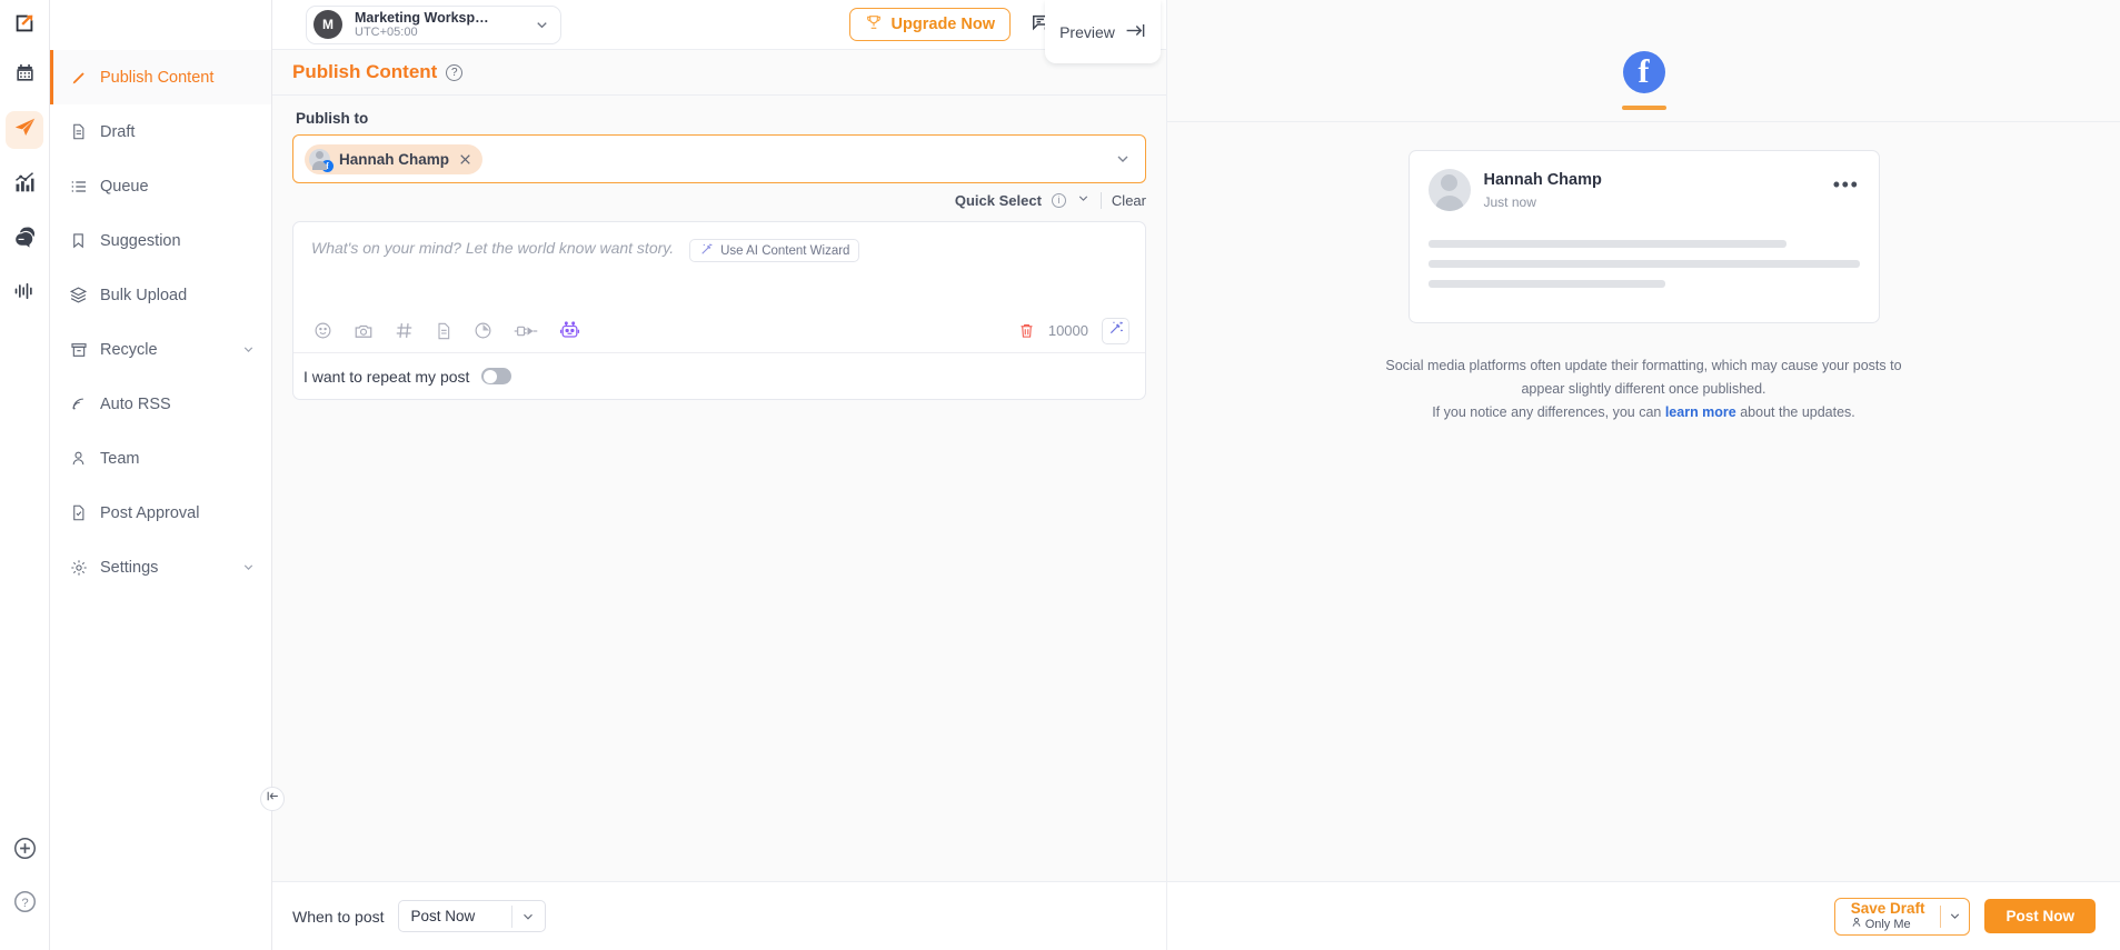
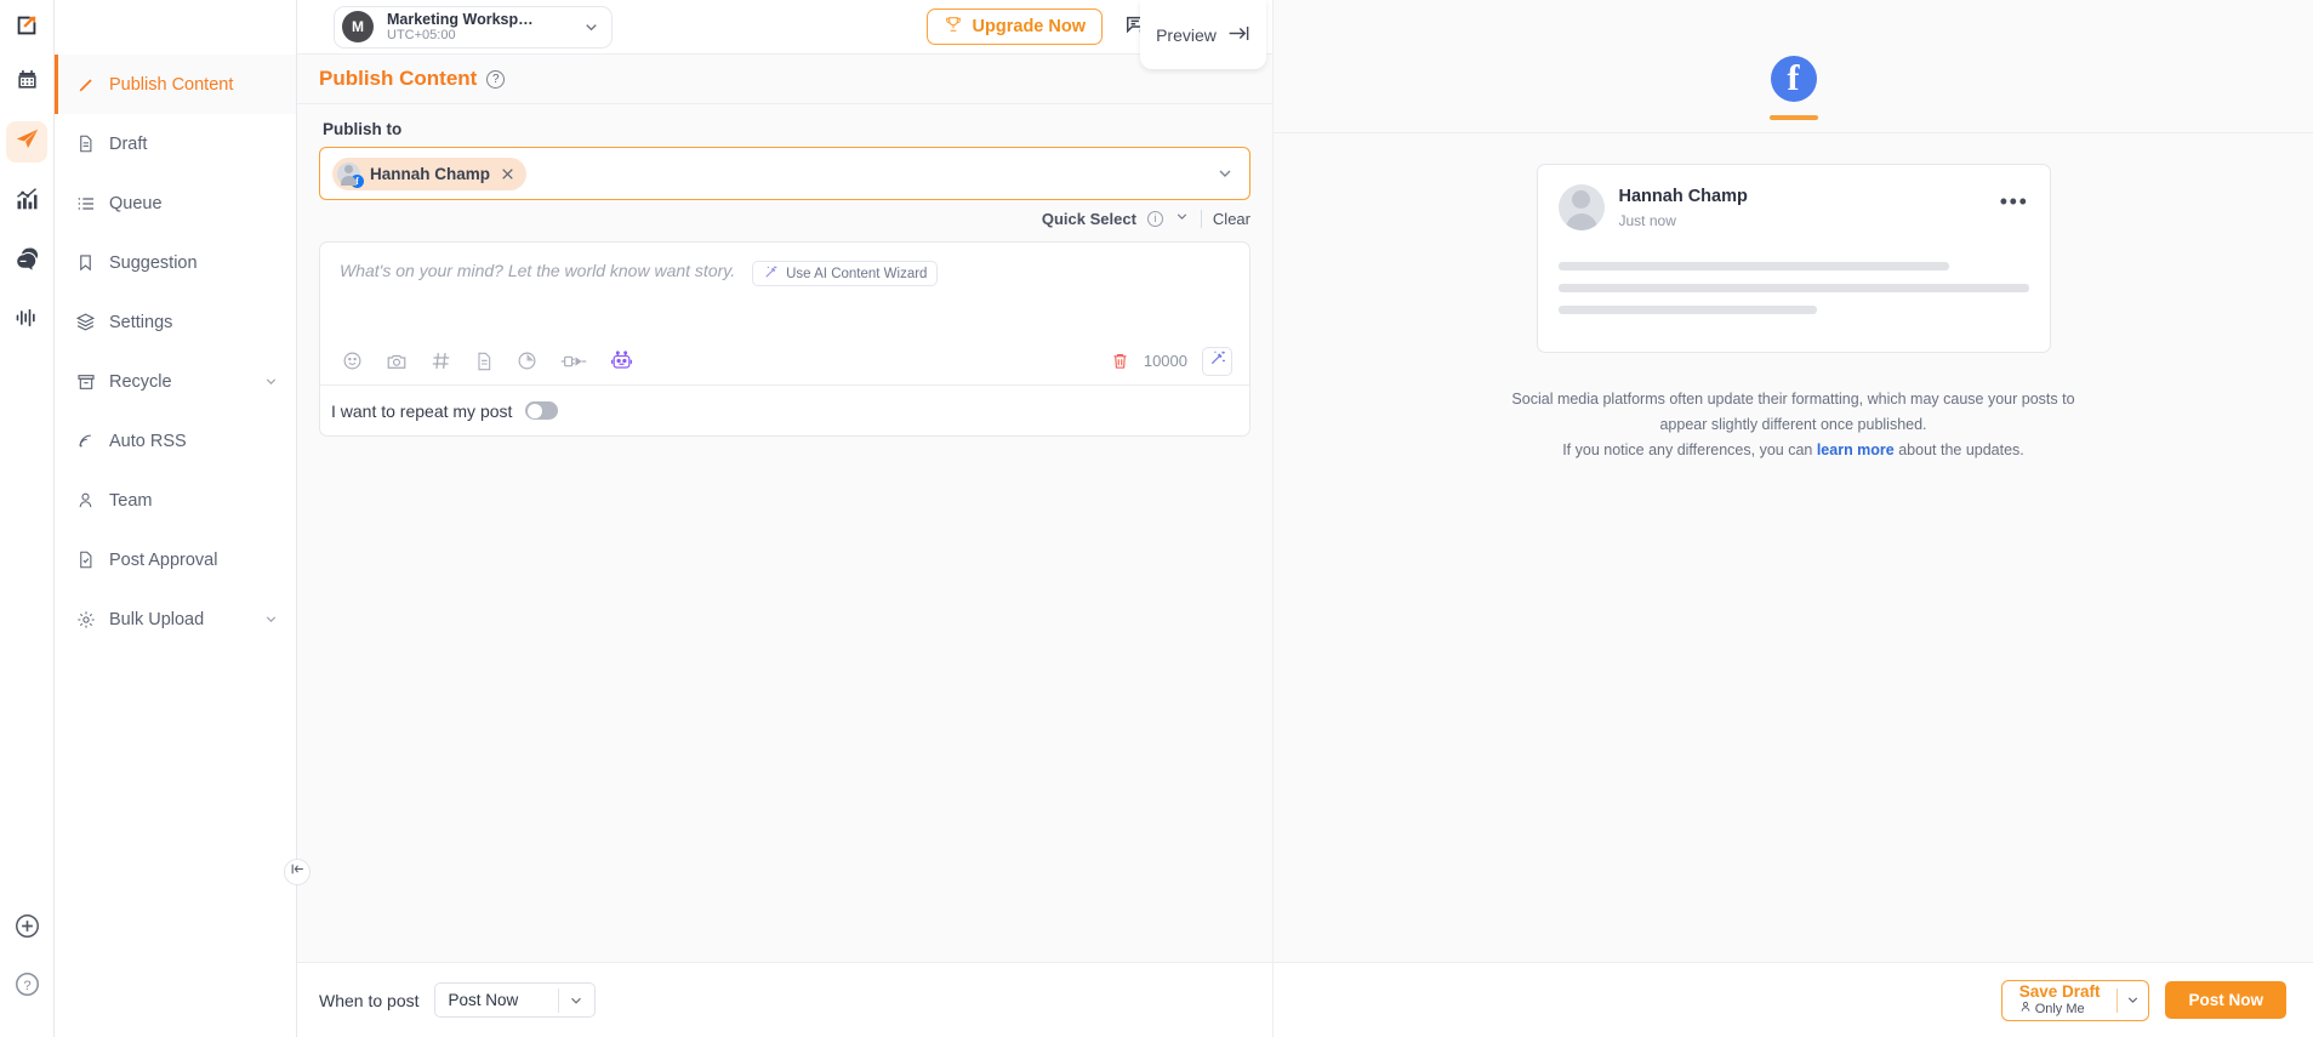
  ?
  Publish Content
  Draft
  Queue
  Suggestion
- Bulk Upload
+ Settings
  Recycle
  Auto RSS
  Team
  Post Approval
- Settings
+ Bulk Upload
  M
  Marketing Workspa...
  UTC+05:00
  Upgrade Now
  Publish Content
  ?
  Publish to
  f
  Hannah Champ
  Quick Select
  i
  Clear
  What's on your mind? Let the world know want story.
  Use AI Content Wizard
  10000
  I want to repeat my post
  When to post
  Post Now
  Preview
  f
  Hannah Champ
  Just now
  •••
  Social media platforms often update their formatting, which may cause your posts to appear slightly different once published.
  If you notice any differences, you can learn more about the updates.
  Save Draft
  Only Me
  Post Now
